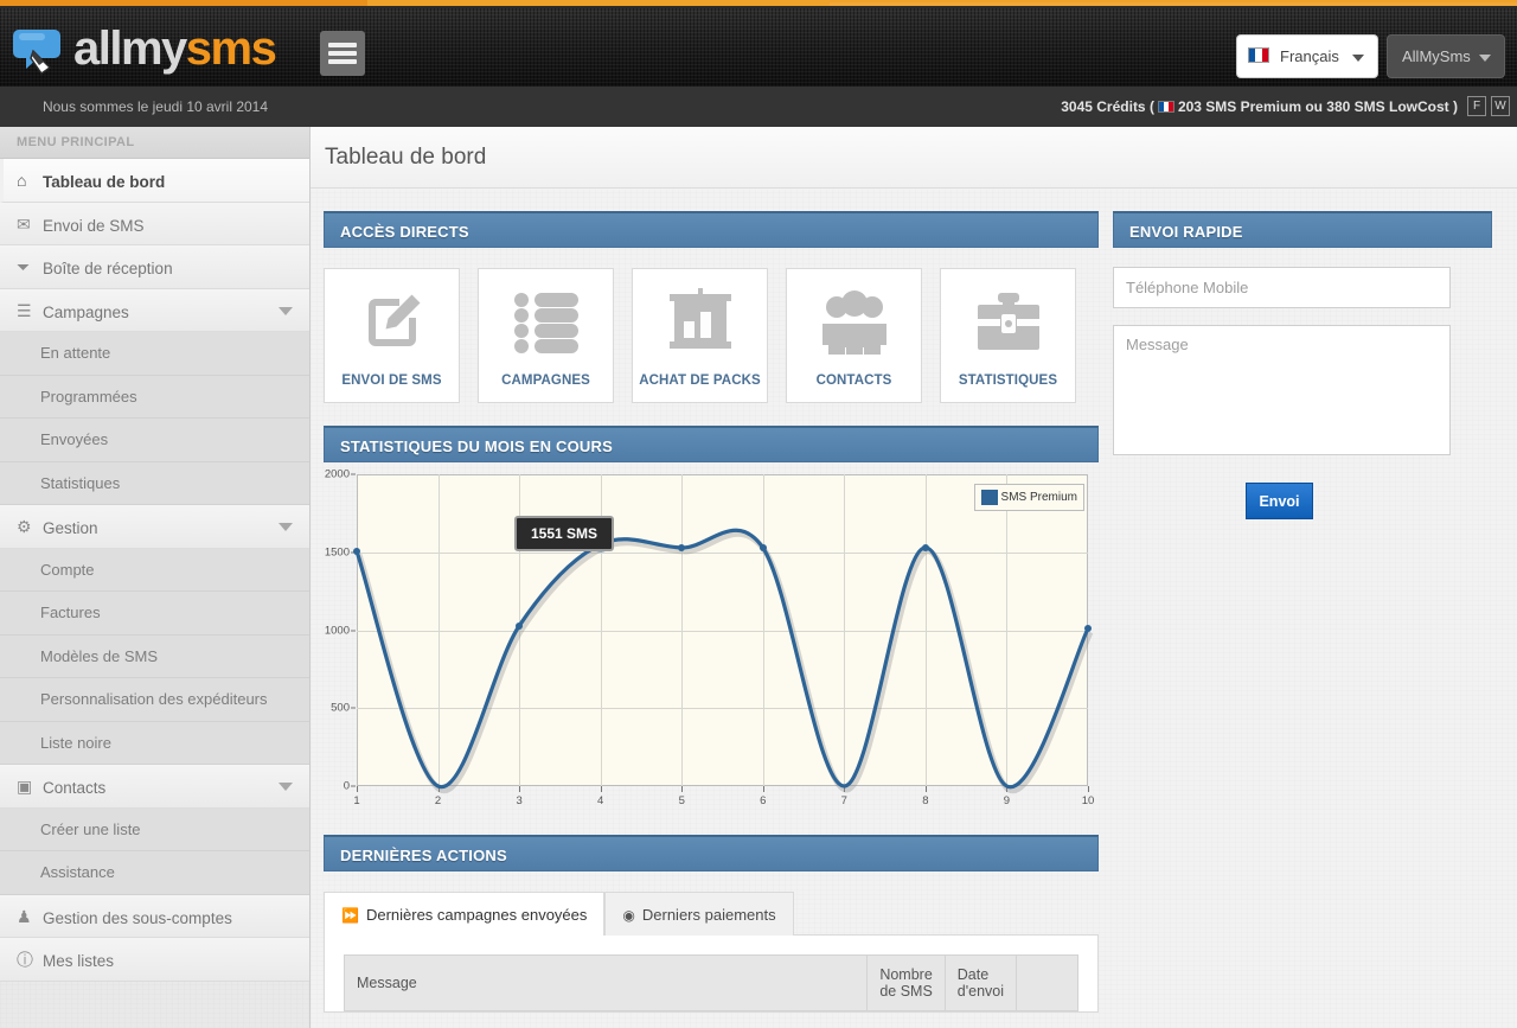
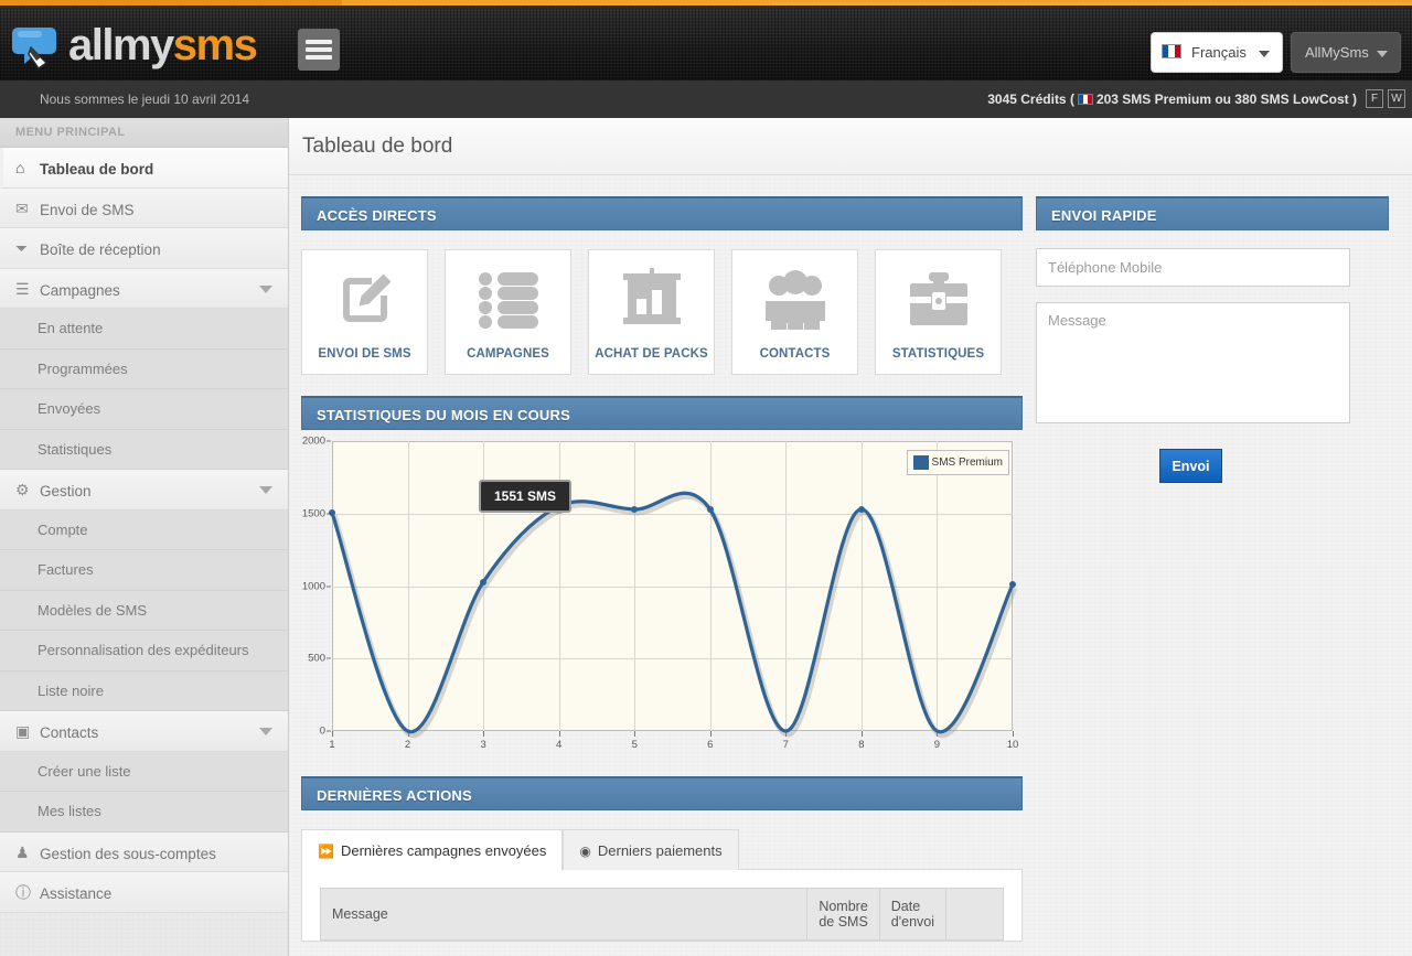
  allmysms
  Français
  AllMySms
  Nous sommes le jeudi 10 avril 2014
  3045 Crédits ( 203 SMS Premium ou 380 SMS LowCost )
  F
  W
  MENU PRINCIPAL
  ⌂ Tableau de bord
  ✉ Envoi de SMS
  ⏷ Boîte de réception
  ☰ Campagnes
  En attente
  Programmées
  Envoyées
  Statistiques
  ⚙ Gestion
  Compte
  Factures
  Modèles de SMS
  Personnalisation des expéditeurs
  Liste noire
  ▣ Contacts
  Créer une liste
- Assistance
+ Mes listes
  ♟ Gestion des sous-comptes
- ⓘ Mes listes
+ ⓘ Assistance
  Tableau de bord
  ACCÈS DIRECTS
  ENVOI DE SMS
  CAMPAGNES
  ACHAT DE PACKS
  CONTACTS
  STATISTIQUES
  STATISTIQUES DU MOIS EN COURS
  0
  500
  1000
  1500
  2000
  1
  2
  3
  4
  5
  6
  7
  8
  9
  10
  1551 SMS
  SMS Premium
  DERNIÈRES ACTIONS
  ⏩ Dernières campagnes envoyées
  ◉ Derniers paiements
  Message	Nombre de SMS	Date d'envoi
  ENVOI RAPIDE
  Téléphone Mobile Message Envoi
